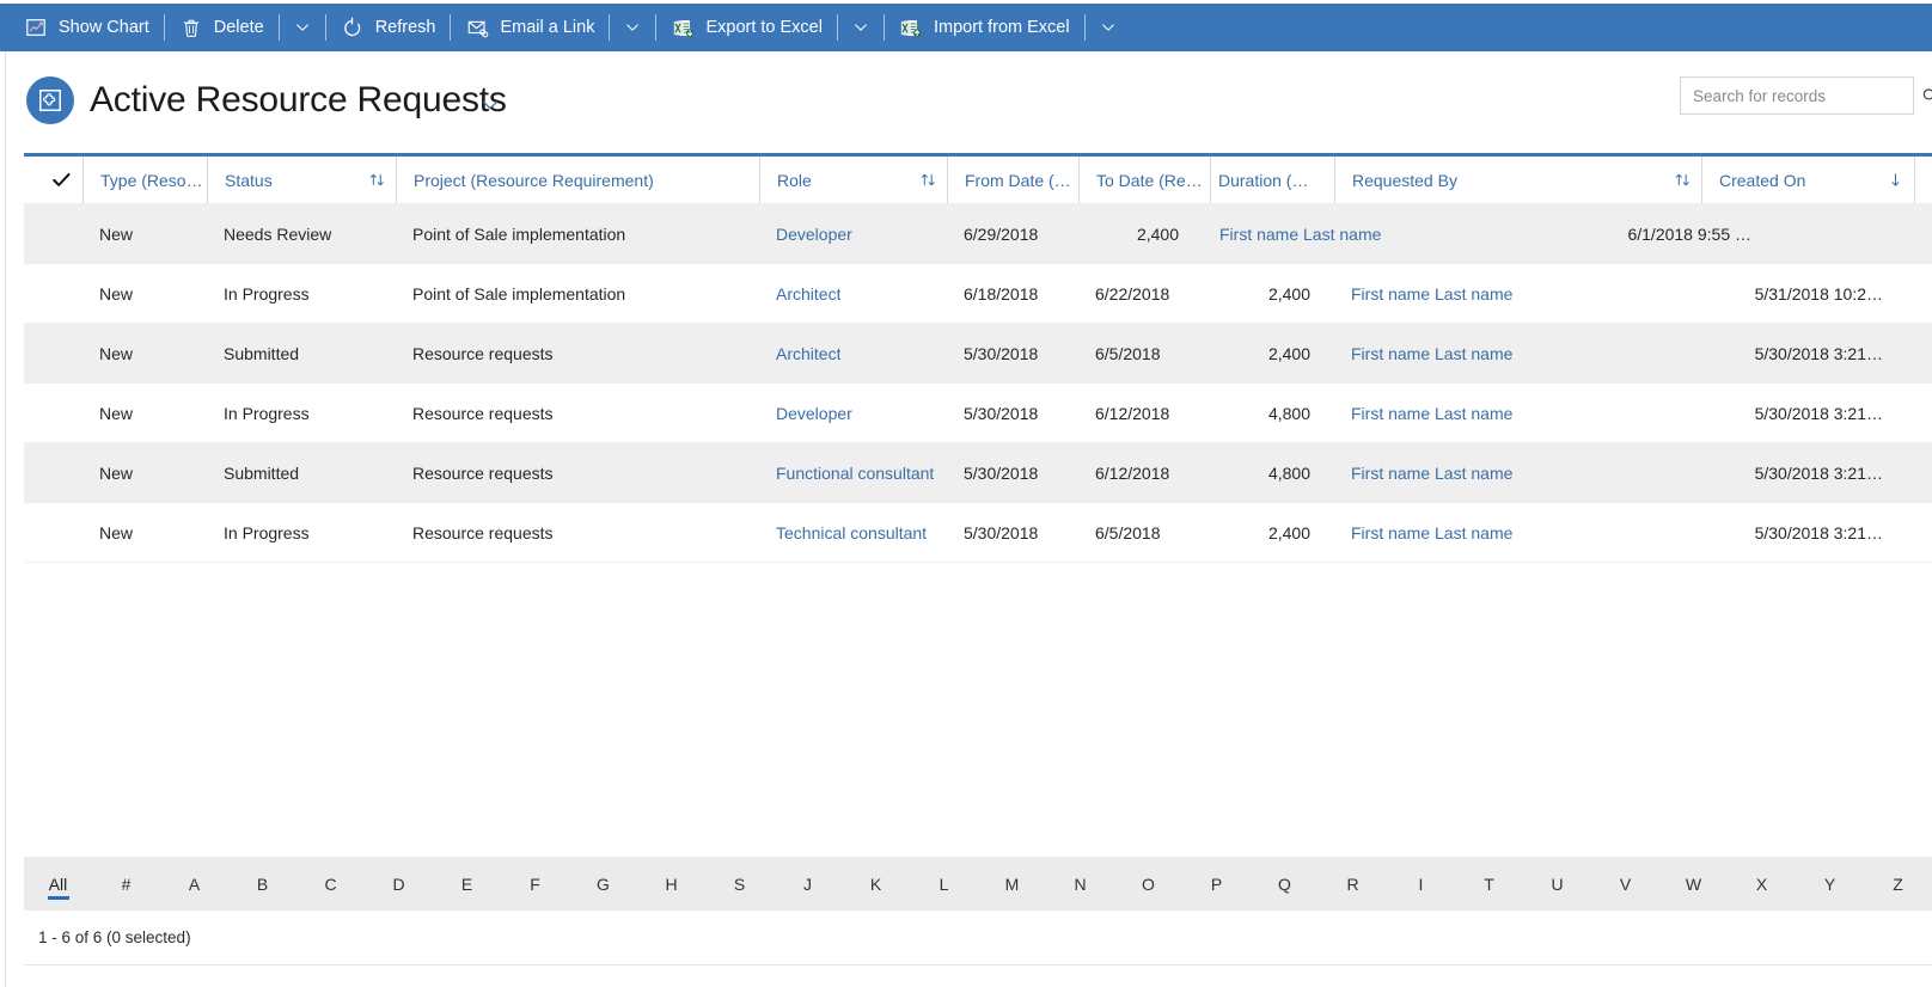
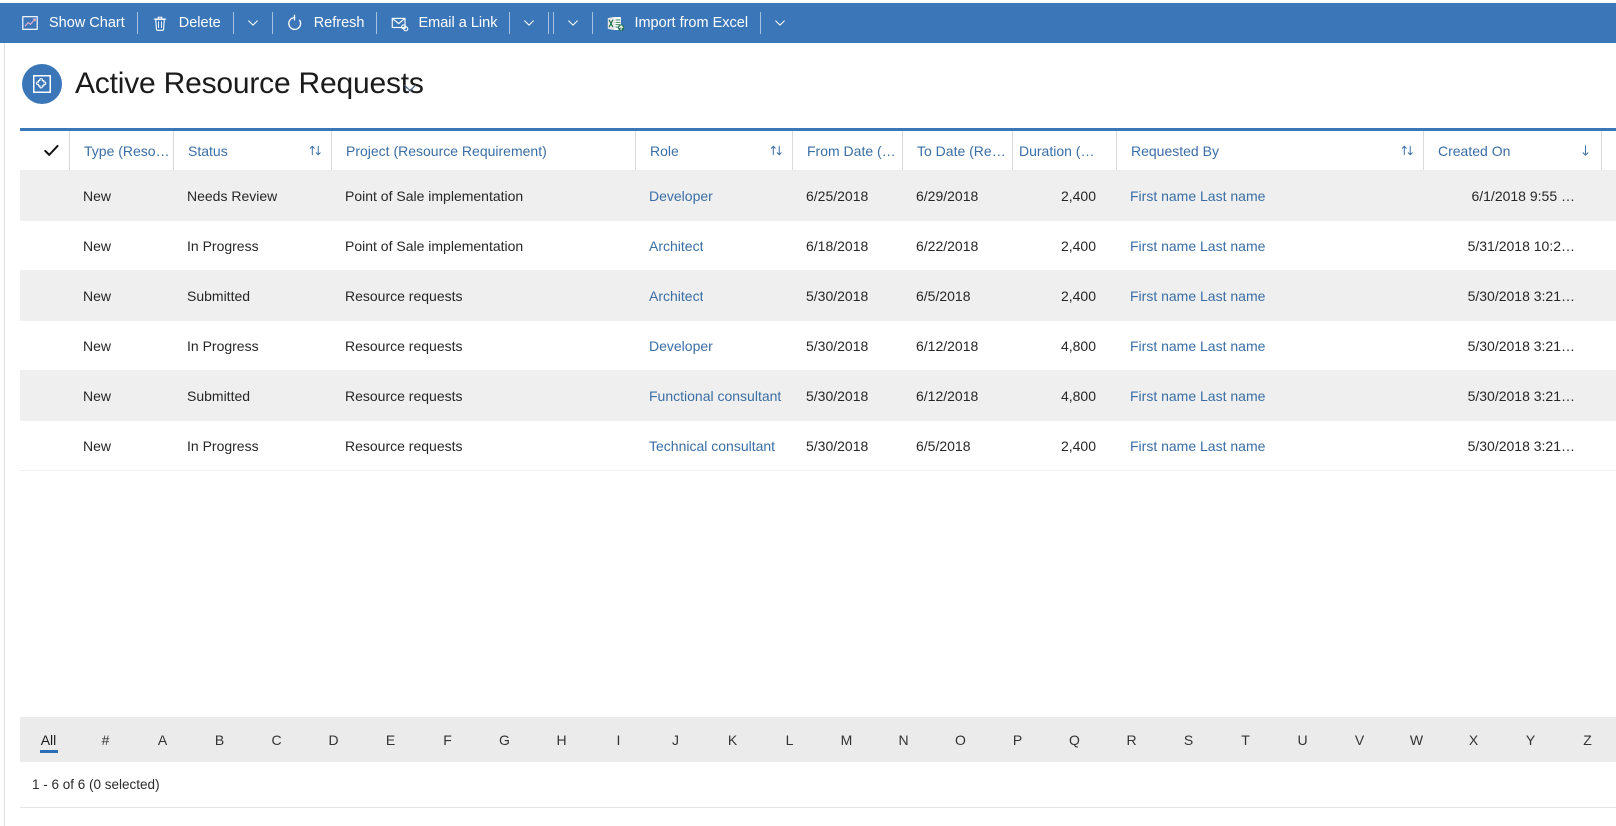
  Show Chart
  Delete
  Refresh
  Email a Link
- Export to Excel
  Import from Excel
  Active Resource Requests
- Search for records
  Type (Reso…)
  Status
  Project (Resource Requirement)
  Role
  From Date (…
  To Date (Re…
  Duration (R…
  Requested By
  Created On
  New
  Needs Review
  Point of Sale implementation
  Developer
+ 6/25/2018
  6/29/2018
  2,400
  First name Last name
  6/1/2018 9:55 …
  New
  In Progress
  Point of Sale implementation
  Architect
  6/18/2018
  6/22/2018
  2,400
  First name Last name
  5/31/2018 10:2…
  New
  Submitted
  Resource requests
  Architect
  5/30/2018
  6/5/2018
  2,400
  First name Last name
  5/30/2018 3:21…
  New
  In Progress
  Resource requests
  Developer
  5/30/2018
  6/12/2018
  4,800
  First name Last name
  5/30/2018 3:21…
  New
  Submitted
  Resource requests
  Functional consultant
  5/30/2018
  6/12/2018
  4,800
  First name Last name
  5/30/2018 3:21…
  New
  In Progress
  Resource requests
  Technical consultant
  5/30/2018
  6/5/2018
  2,400
  First name Last name
  5/30/2018 3:21…
  All
  #
  A
  B
  C
  D
  E
  F
  G
  H
- S
+ I
  J
  K
  L
  M
  N
  O
  P
  Q
  R
- I
+ S
  T
  U
  V
  W
  X
  Y
  Z
  1 - 6 of 6 (0 selected)
